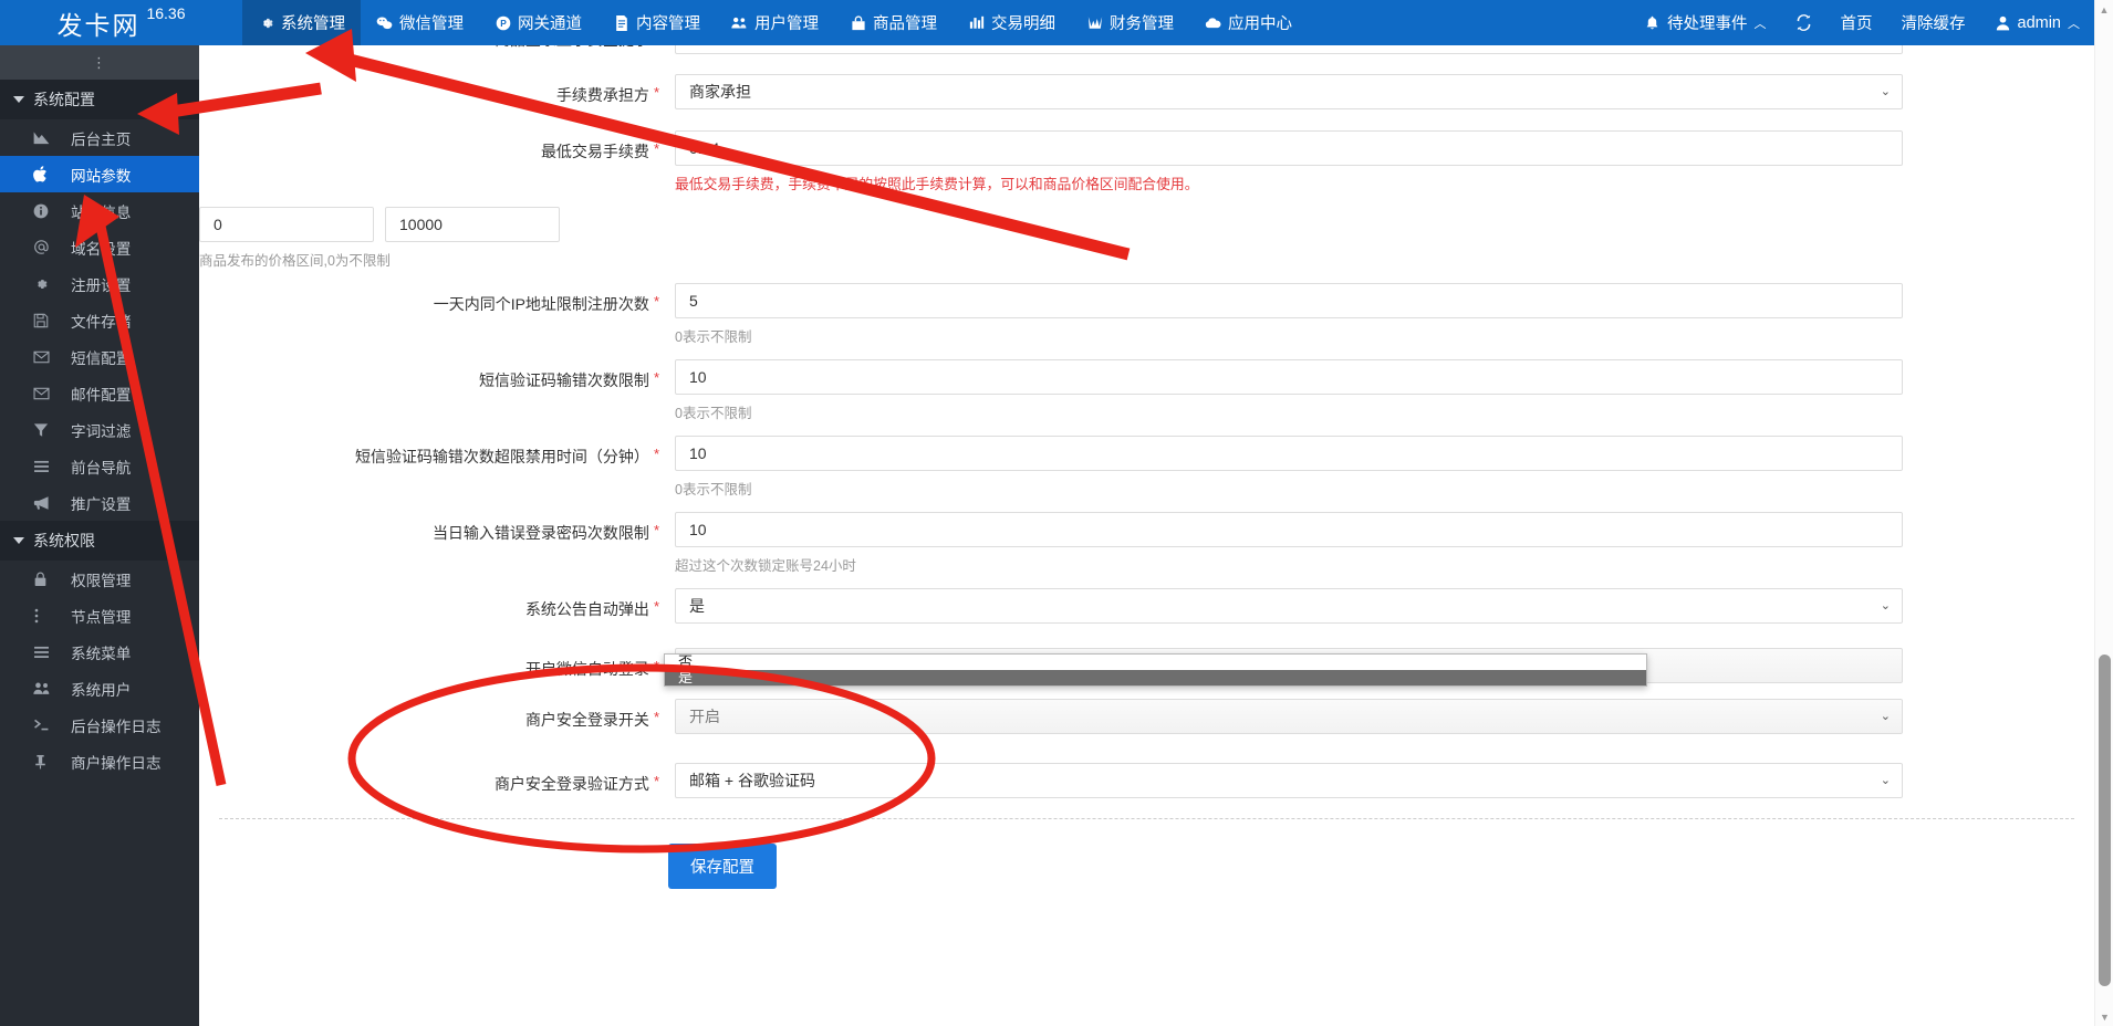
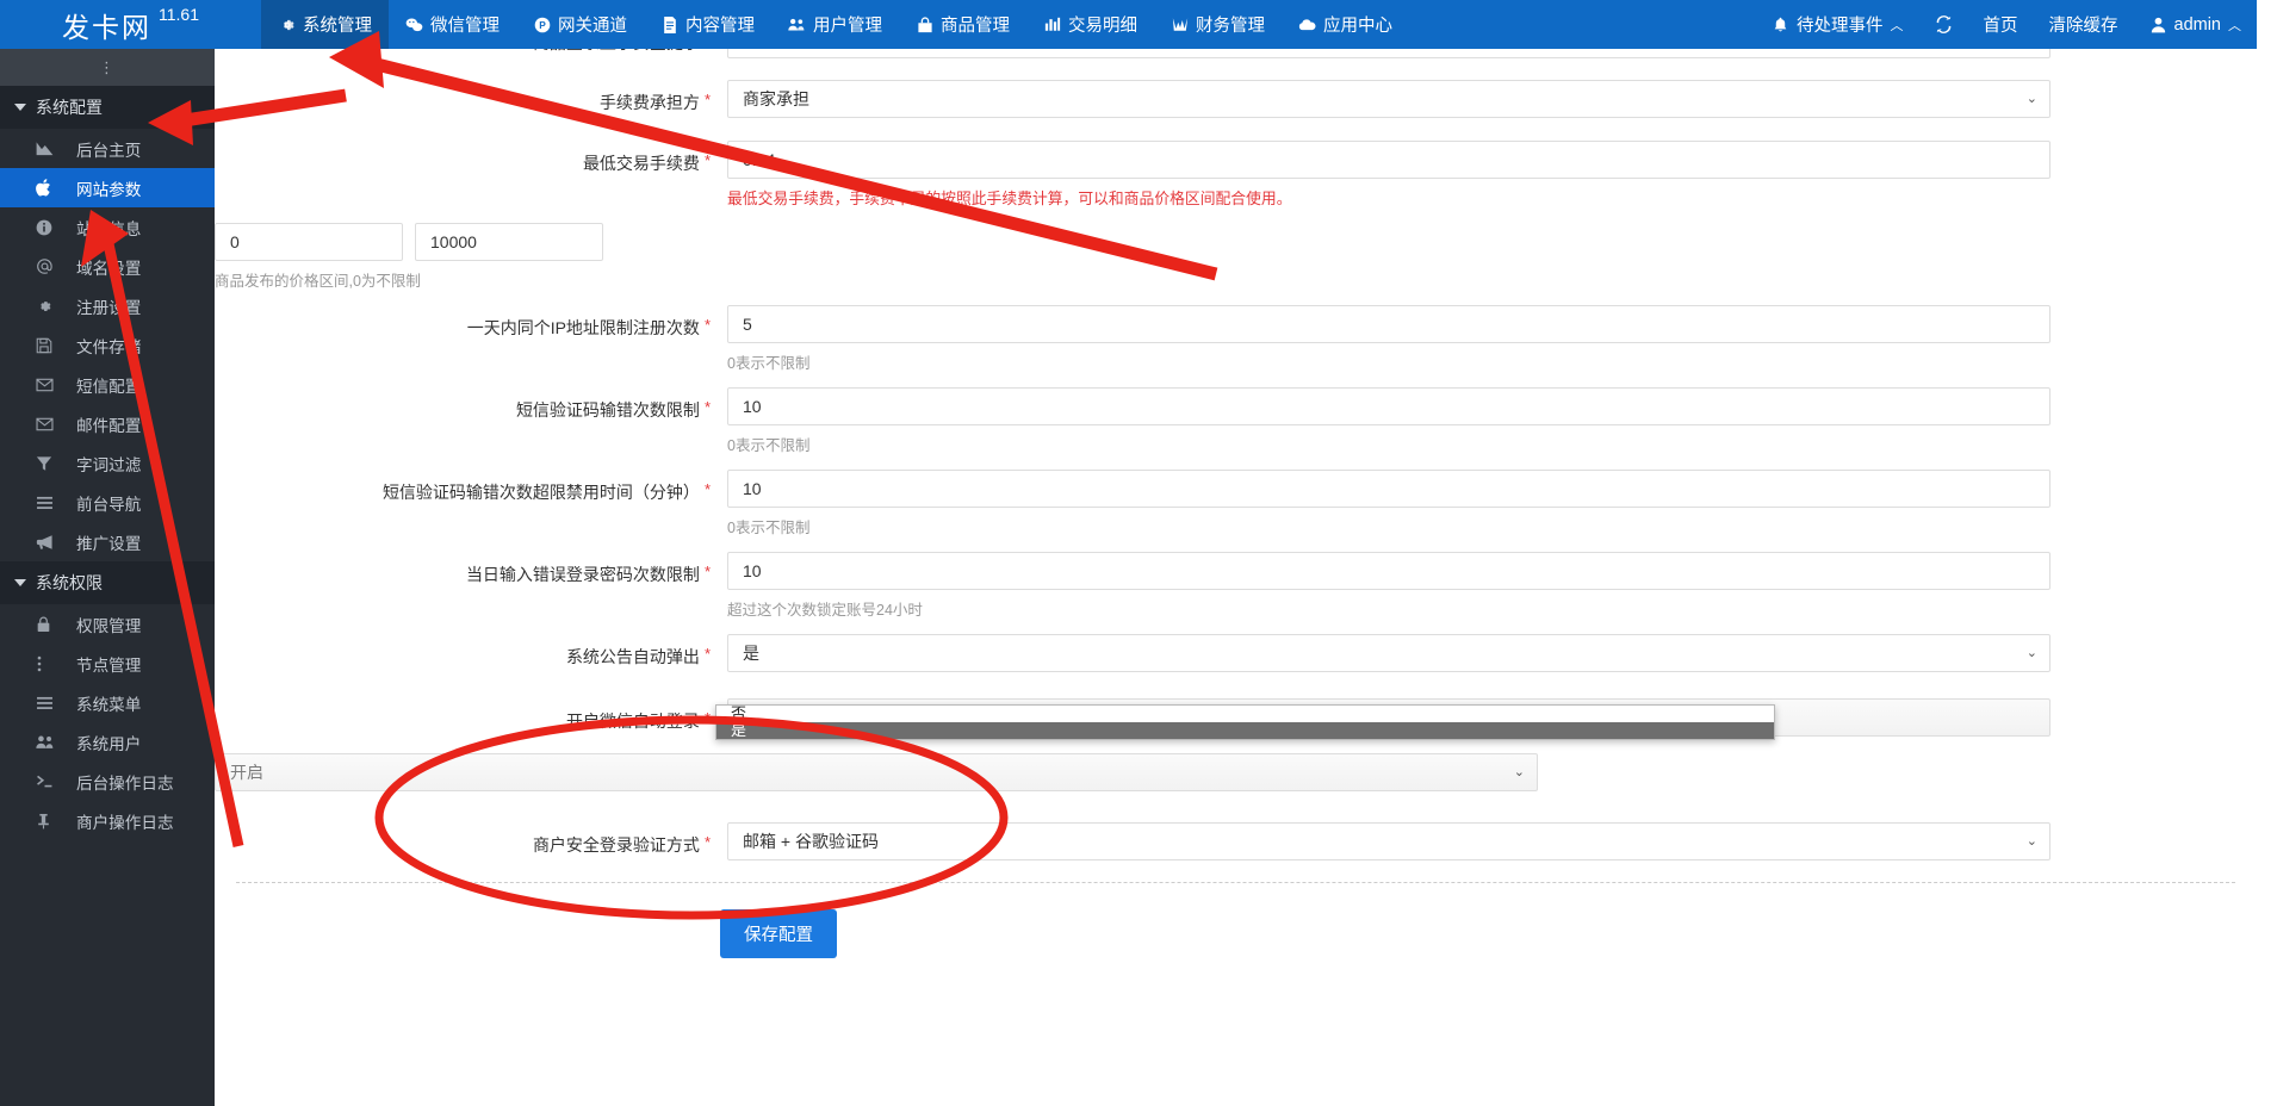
  发卡网
- 16.36
+ 11.61
  系统管理
  微信管理
  P
  网关通道
  内容管理
  用户管理
  商品管理
  交易明细
  财务管理
  应用中心
  待处理事件
  ︿
  首页
  清除缓存
  admin
  ︿
  ⋮
  系统配置
  后台主页
  网站参数
  域名置
  注册置
  文件存
  短信配置
  邮件配置
  字词过滤
  前台导航
  推广设置
  系统权限
  权限管理
  节点管理
  系统菜单
  系统用户
  后台操作日志
  商户操作日志
  手续费承担方 *
  商家承担
  ⌄
  最低交易手续费 *
  最低交易手续费，手续按照此手续费计算，可以和商品价格区间配合使用。
  0
  10000
  商品发布的价格区间,0为不限制
  一天内同个IP地址限制注册次数 *
  5
  0表示不限制
  短信验证码输错次数限制 *
  10
  0表示不限制
  短信验证码输错次数超限禁用时间（分钟） *
  10
  0表示不限制
  当日输入错误登录密码次数限制 *
  10
  超过这个次数锁定账号24小时
  系统公告自动弹出 *
  是
  ⌄
- 商户安全登录开关 *
  开启
  ⌄
  商户安全登录验证方式 *
  邮箱 + 谷歌验证码
  ⌄
  保存配置
  否
  是
- ▲
- ▼
